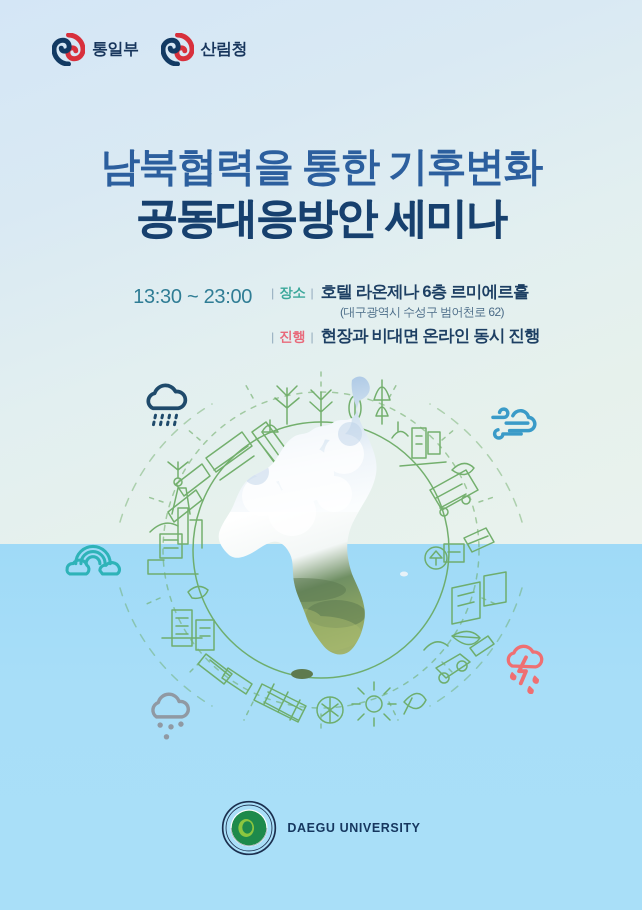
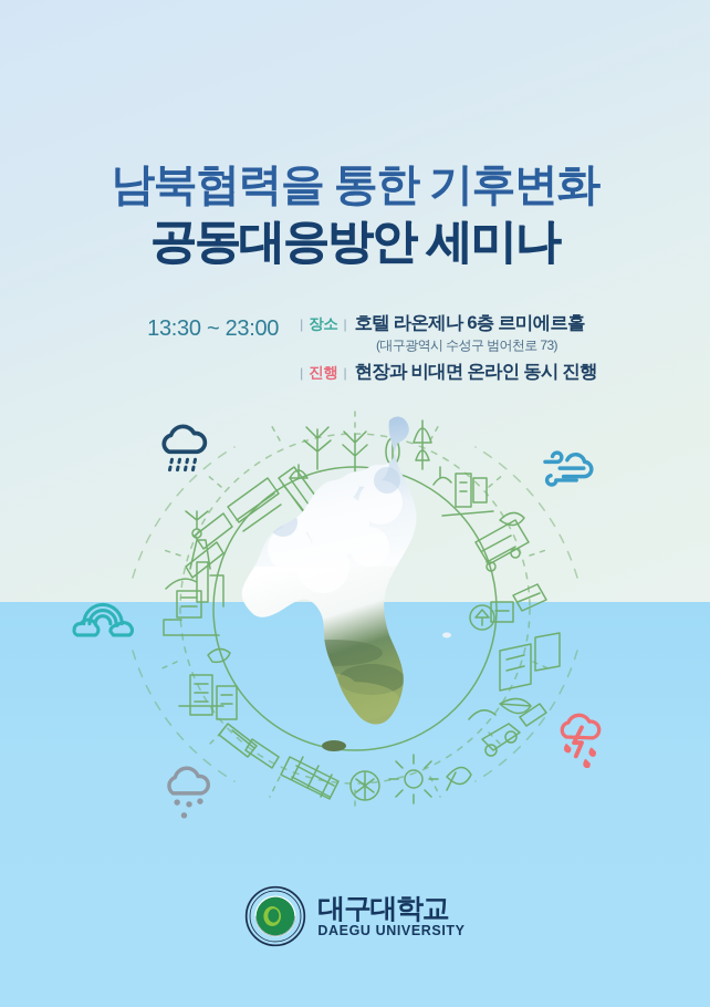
- 통일부
- 산림청
  남북협력을 통한 기후변화
  공동대응방안 세미나
  13:30 ~ 23:00
  |
  장소
  |
  호텔 라온제나 6층 르미에르홀
- (대구광역시 수성구 범어천로 62)
+ (대구광역시 수성구 범어천로 73)
  |
  진행
  |
  현장과 비대면 온라인 동시 진행
+ 대구대학교
  DAEGU UNIVERSITY
